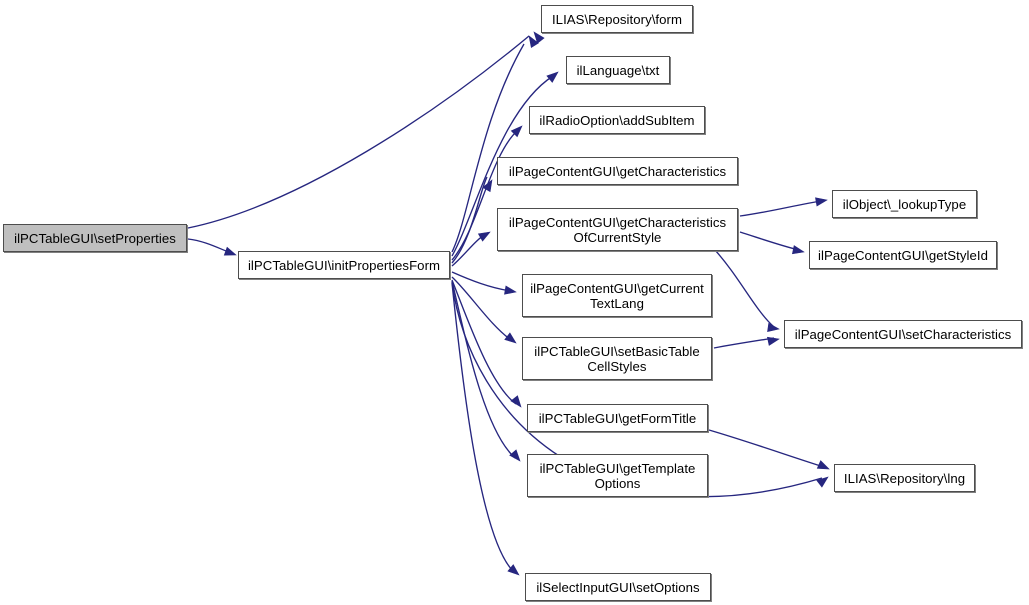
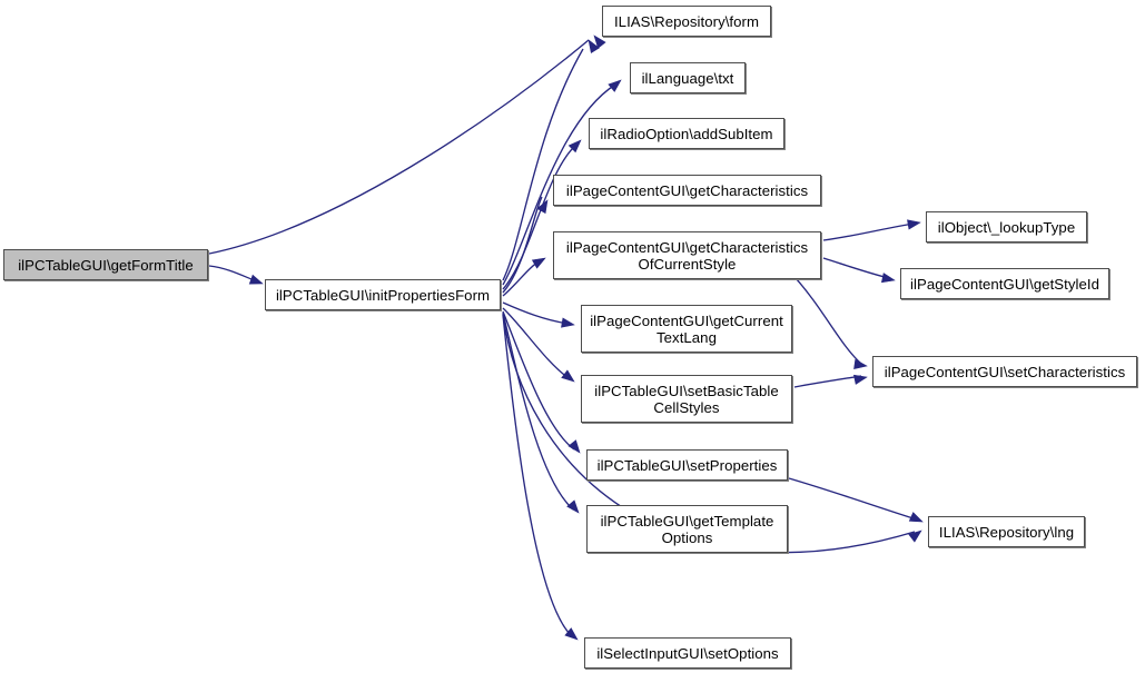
- ilPCTableGUI\setProperties
+ ilPCTableGUI\getFormTitle
  ilPCTableGUI\initPropertiesForm
  ILIAS\Repository\form
  ilLanguage\txt
  ilRadioOption\addSubItem
  ilPageContentGUI\getCharacteristics
  ilPageContentGUI\getCharacteristics
  OfCurrentStyle
  ilPageContentGUI\getCurrent
  TextLang
  ilPCTableGUI\setBasicTable
  CellStyles
- ilPCTableGUI\getFormTitle
+ ilPCTableGUI\setProperties
  ilPCTableGUI\getTemplate
  Options
  ilSelectInputGUI\setOptions
  ilObject\_lookupType
  ilPageContentGUI\getStyleId
  ilPageContentGUI\setCharacteristics
  ILIAS\Repository\lng
